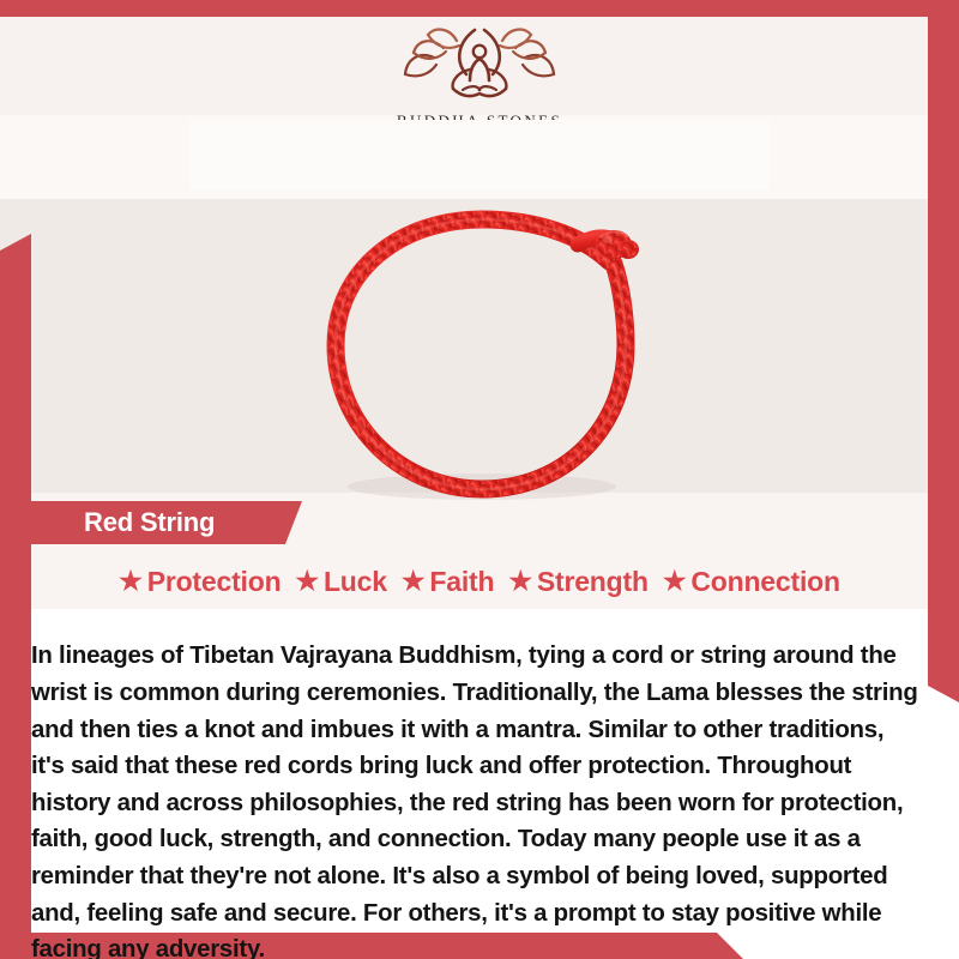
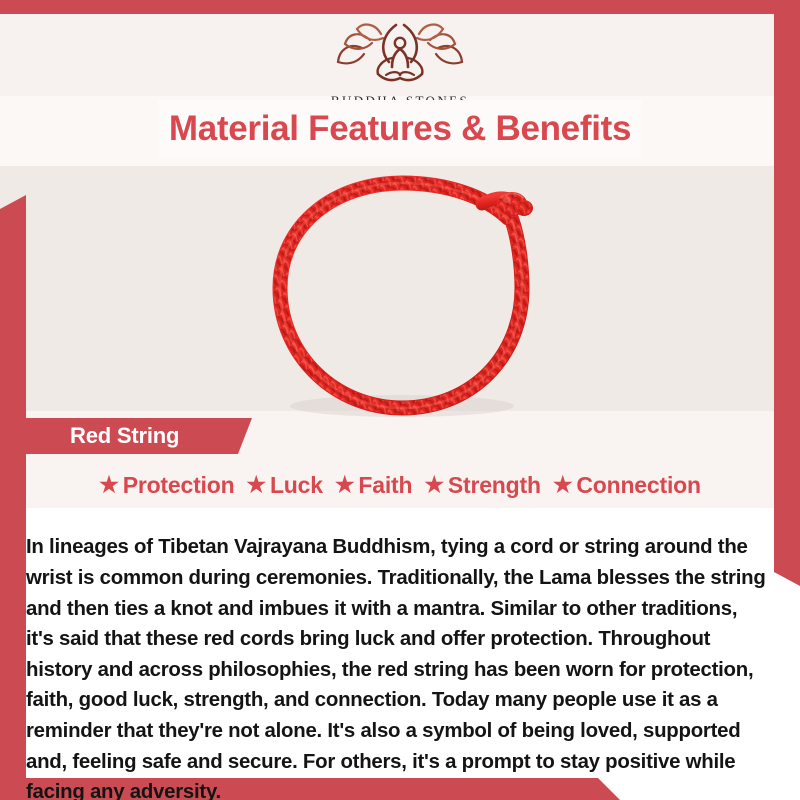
+ Material Features & Benefits
  Red String
  ★
  Protection
  ★
  Luck
  ★
  Faith
  ★
  Strength
  ★
  Connection
  In lineages of Tibetan Vajrayana Buddhism, tying a cord or string around the wrist is common during ceremonies. Traditionally, the Lama blesses the string and then ties a knot and imbues it with a mantra. Similar to other traditions, it's said that these red cords bring luck and offer protection. Throughout history and across philosophies, the red string has been worn for protection, faith, good luck, strength, and connection. Today many people use it as a reminder that they're not alone. It's also a symbol of being loved, supported and, feeling safe and secure. For others, it's a prompt to stay positive while facing any adversity.
